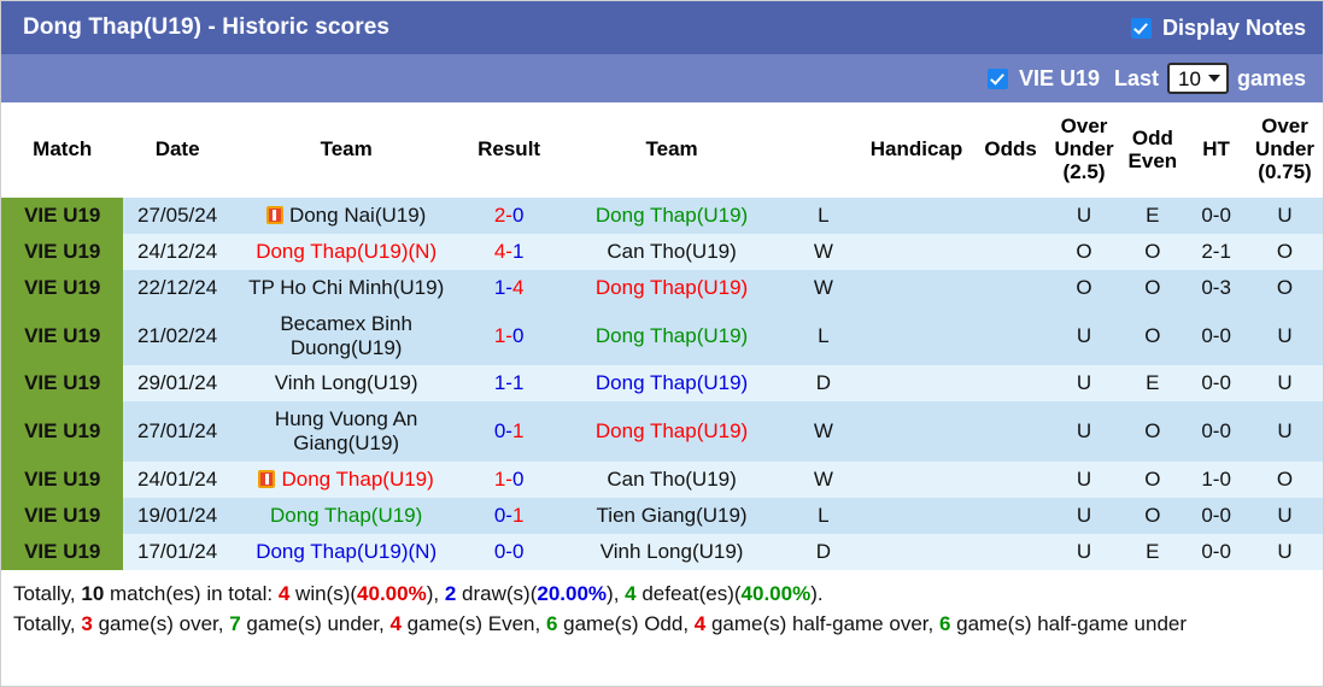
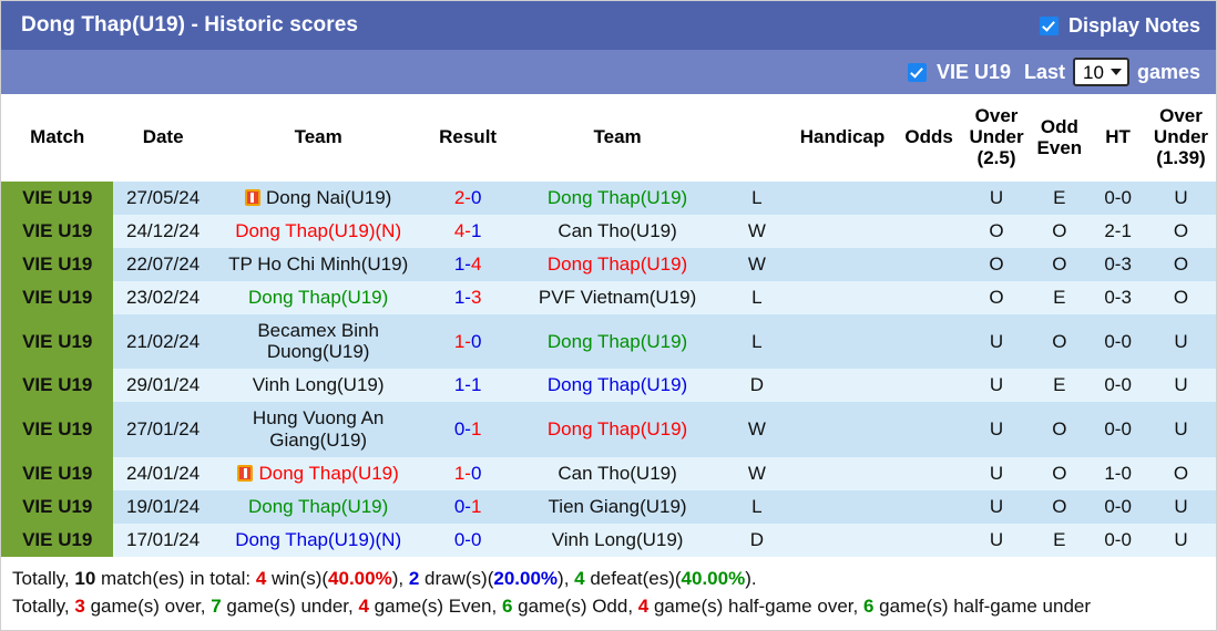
  Dong Thap(U19) - Historic scores
  Display Notes
  VIE U19
  Last
  10
  games
- Match	Date	Team	Result	Team		Handicap	Odds	Over Under (2.5)	Odd Even	HT	Over Under (0.75)
+ Match	Date	Team	Result	Team		Handicap	Odds	Over Under (2.5)	Odd Even	HT	Over Under (1.39)
  VIE U19	27/05/24	Dong Nai(U19)	2-0	Dong Thap(U19)	L			U	E	0-0	U
  VIE U19	24/12/24	Dong Thap(U19)(N)	4-1	Can Tho(U19)	W			O	O	2-1	O
- VIE U19	22/12/24	TP Ho Chi Minh(U19)	1-4	Dong Thap(U19)	W			O	O	0-3	O
+ VIE U19	22/07/24	TP Ho Chi Minh(U19)	1-4	Dong Thap(U19)	W			O	O	0-3	O
+ VIE U19	23/02/24	Dong Thap(U19)	1-3	PVF Vietnam(U19)	L			O	E	0-3	O
  VIE U19	21/02/24	Becamex Binh Duong(U19)	1-0	Dong Thap(U19)	L			U	O	0-0	U
  VIE U19	29/01/24	Vinh Long(U19)	1-1	Dong Thap(U19)	D			U	E	0-0	U
  VIE U19	27/01/24	Hung Vuong An Giang(U19)	0-1	Dong Thap(U19)	W			U	O	0-0	U
  VIE U19	24/01/24	Dong Thap(U19)	1-0	Can Tho(U19)	W			U	O	1-0	O
  VIE U19	19/01/24	Dong Thap(U19)	0-1	Tien Giang(U19)	L			U	O	0-0	U
  VIE U19	17/01/24	Dong Thap(U19)(N)	0-0	Vinh Long(U19)	D			U	E	0-0	U
  Totally, 10 match(es) in total: 4 win(s)(40.00%), 2 draw(s)(20.00%), 4 defeat(es)(40.00%).
  Totally, 3 game(s) over, 7 game(s) under, 4 game(s) Even, 6 game(s) Odd, 4 game(s) half-game over, 6 game(s) half-game under
